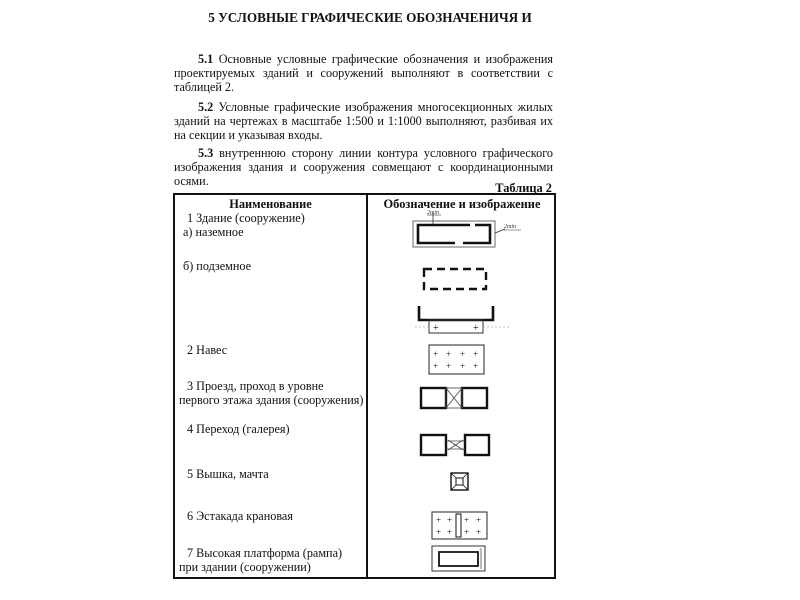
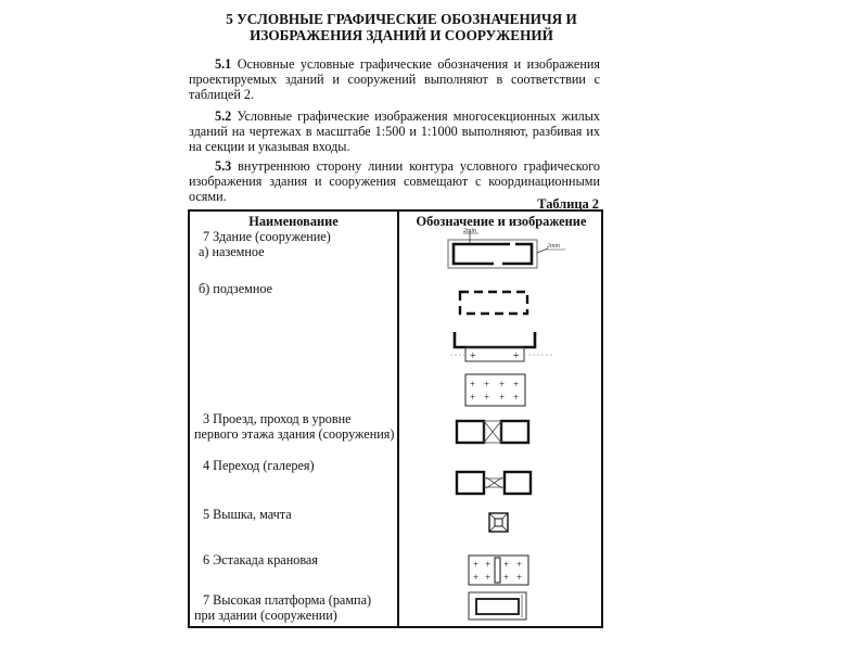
  5 УСЛОВНЫЕ ГРАФИЧЕСКИЕ ОБОЗНАЧЕНИЧЯ И
+ ИЗОБРАЖЕНИЯ ЗДАНИЙ И СООРУЖЕНИЙ
  5.1 Основные условные графические обозначения и изображения проектируемых зданий и сооружений выполняют в соответствии с таблицей 2.
  5.2 Условные графические изображения многосекционных жилых зданий на чертежах в масштабе 1:500 и 1:1000 выполняют, разбивая их на секции и указывая входы.
  5.3 внутреннюю сторону линии контура условного графического изображения здания и сооружения совмещают с координационными осями.
  Таблица 2
  Наименование
  Обозначение и изображение
- 1 Здание (сооружение)
+ 7 Здание (сооружение)
  а) наземное
  б) подземное
- 2 Навес
  3 Проезд, проход в уровне
  первого этажа здания (сооружения)
  4 Переход (галерея)
  5 Вышка, мачта
  6 Эстакада крановая
  7 Высокая платформа (рампа)
  при здании (сооружении)
  +
  +
  +
  +
  +
  +
  +
  +
  +
  +
  +
  +
  +
  +
  +
  +
  +
  +
